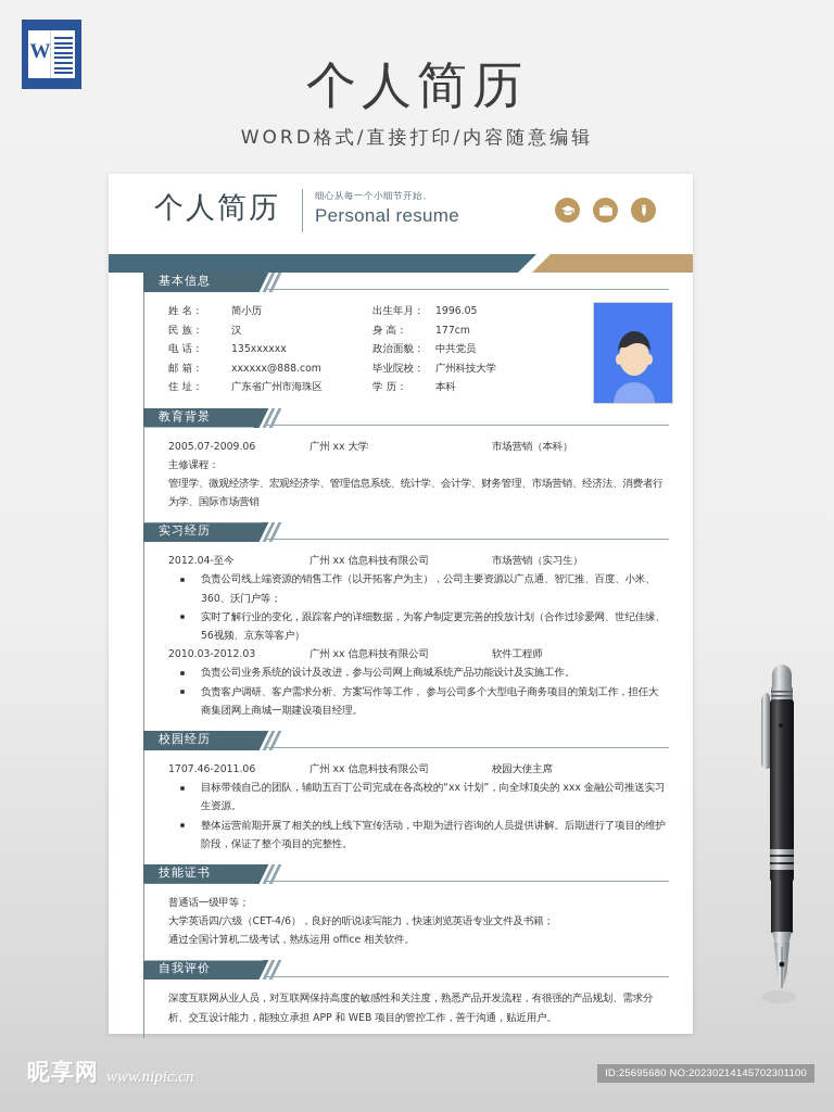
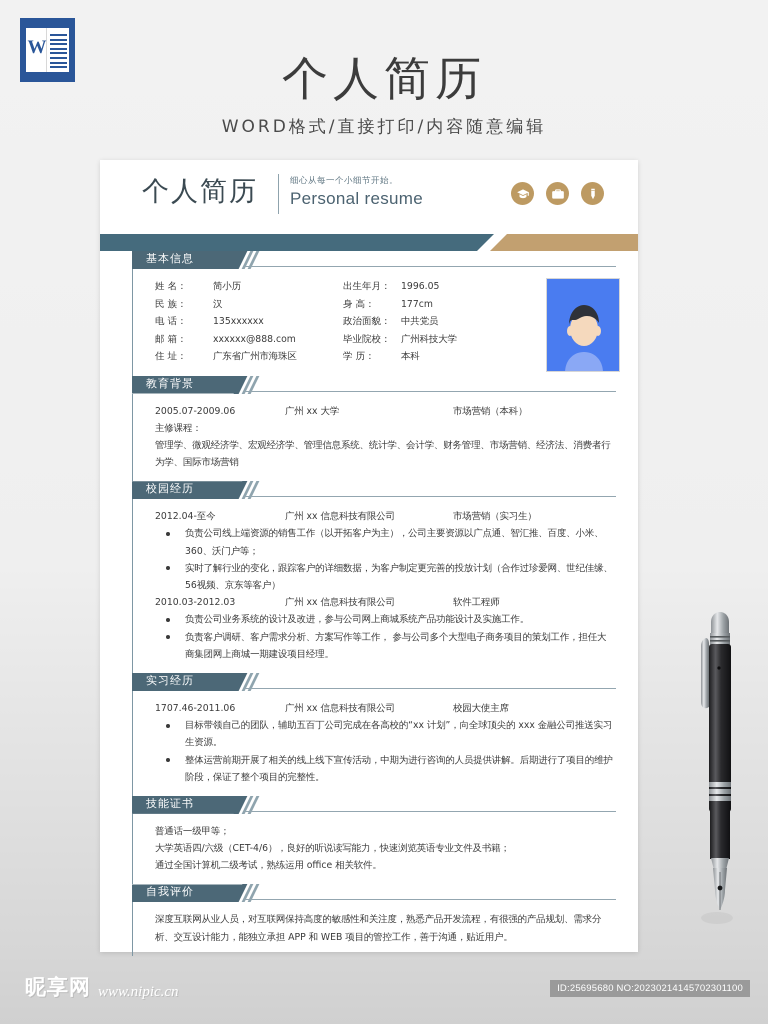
  W
  个人简历
  WORD格式/直接打印/内容随意编辑
  个人简历
  细心从每一个小细节开始。
  Personal resume
  基本信息
  姓 名：
  简小历
  民 族：
  汉
  电 话：
  135xxxxxx
  邮 箱：
  xxxxxx@888.com
  住 址：
  广东省广州市海珠区
  出生年月：
  1996.05
  身 高：
  177cm
  政治面貌：
  中共党员
  毕业院校：
  广州科技大学
  学 历：
  本科
  教育背景
  2005.07-2009.06
  广州 xx 大学
  市场营销（本科）
  主修课程：
  管理学、微观经济学、宏观经济学、管理信息系统、统计学、会计学、财务管理、市场营销、经济法、消费者行为学、国际市场营销
- 实习经历
+ 校园经历
  2012.04-至今
  广州 xx 信息科技有限公司
  市场营销（实习生）
  负责公司线上端资源的销售工作（以开拓客户为主），公司主要资源以广点通、智汇推、百度、小米、360、沃门户等；
  实时了解行业的变化，跟踪客户的详细数据，为客户制定更完善的投放计划（合作过珍爱网、世纪佳缘、56视频、京东等客户）
  2010.03-2012.03
  广州 xx 信息科技有限公司
  软件工程师
  负责公司业务系统的设计及改进，参与公司网上商城系统产品功能设计及实施工作。
  负责客户调研、客户需求分析、方案写作等工作， 参与公司多个大型电子商务项目的策划工作，担任大商集团网上商城一期建设项目经理。
- 校园经历
+ 实习经历
  1707.46-2011.06
  广州 xx 信息科技有限公司
  校园大使主席
  目标带领自己的团队，辅助五百丁公司完成在各高校的“xx 计划”，向全球顶尖的 xxx 金融公司推送实习生资源。
  整体运营前期开展了相关的线上线下宣传活动，中期为进行咨询的人员提供讲解。后期进行了项目的维护阶段，保证了整个项目的完整性。
  技能证书
  普通话一级甲等；
  大学英语四/六级（CET-4/6），良好的听说读写能力，快速浏览英语专业文件及书籍；
  通过全国计算机二级考试，熟练运用 office 相关软件。
  自我评价
  深度互联网从业人员，对互联网保持高度的敏感性和关注度，熟悉产品开发流程，有很强的产品规划、需求分析、交互设计能力，能独立承担 APP 和 WEB 项目的管控工作，善于沟通，贴近用户。
  昵享网
  www.nipic.cn
  ID:25695680 NO:20230214145702301100
